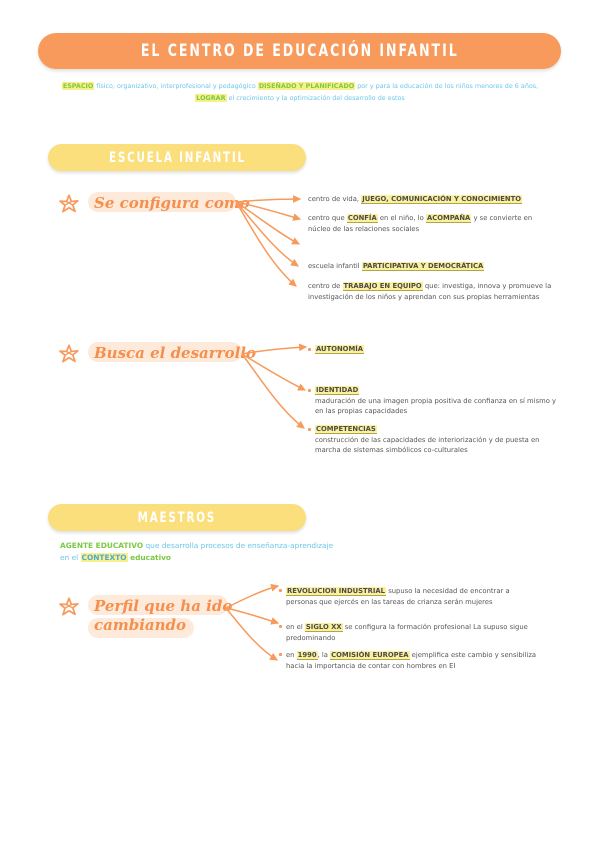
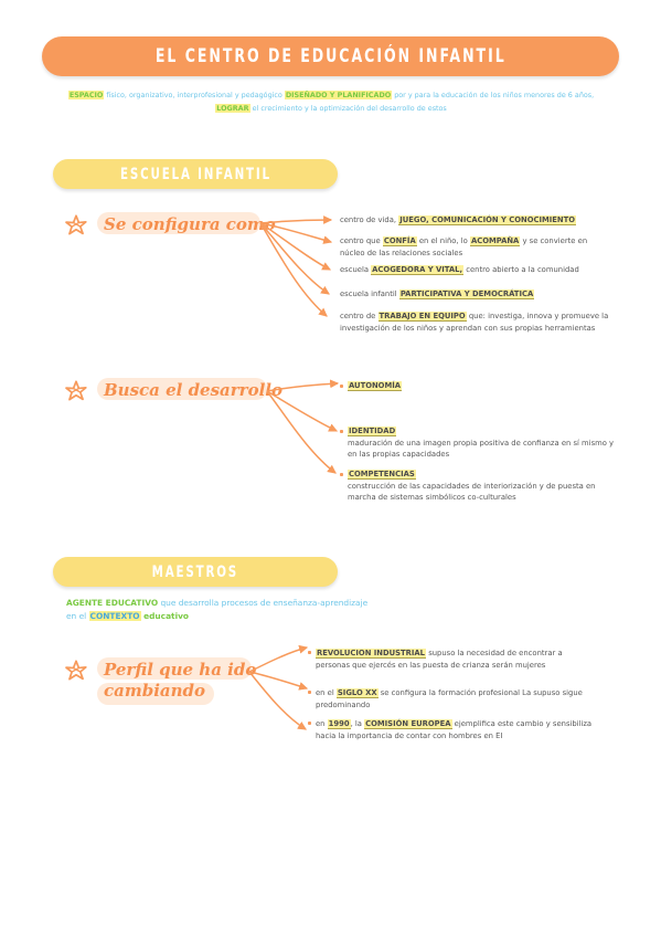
  EL CENTRO DE EDUCACIÓN INFANTIL
  ESPACIO físico, organizativo, interprofesional y pedagógico DISEÑADO Y PLANIFICADO por y para la educación de los niños menores de 6 años, LOGRAR el crecimiento y la optimización del desarrollo de estos
  ESCUELA INFANTIL
  Se configura como
  centro de vida, JUEGO, COMUNICACIÓN Y CONOCIMIENTO
  centro que CONFÍA en el niño, lo ACOMPAÑA y se convierte en núcleo de las relaciones sociales
+ escuela ACOGEDORA Y VITAL, centro abierto a la comunidad
  escuela infantil PARTICIPATIVA Y DEMOCRÁTICA
  centro de TRABAJO EN EQUIPO que: investiga, innova y promueve la investigación de los niños y aprendan con sus propias herramientas
  Busca el desarroll
  AUTONOMÍA
  IDENTIDAD
  maduración de una imagen propia positiva de confianza en sí mismo y en las propias capacidades
  COMPETENCIAS
  construcción de las capacidades de interiorización y de puesta en marcha de sistemas simbólicos co-culturales
  MAESTROS
  AGENTE EDUCATIVO que desarrolla procesos de enseñanza-aprendizaje
  en el CONTEXTO educativo
  Perfil que ha ido
  cambiando
- REVOLUCION INDUSTRIAL supuso la necesidad de encontrar a personas que ejercés en las tareas de crianza serán mujeres
+ REVOLUCION INDUSTRIAL supuso la necesidad de encontrar a personas que ejercés en las puesta de crianza serán mujeres
  en el SIGLO XX se configura la formación profesional La supuso sigue predominando
  en 1990 , la COMISIÓN EUROPEA ejemplifica este cambio y sensibiliza hacia la importancia de contar con hombres en EI
